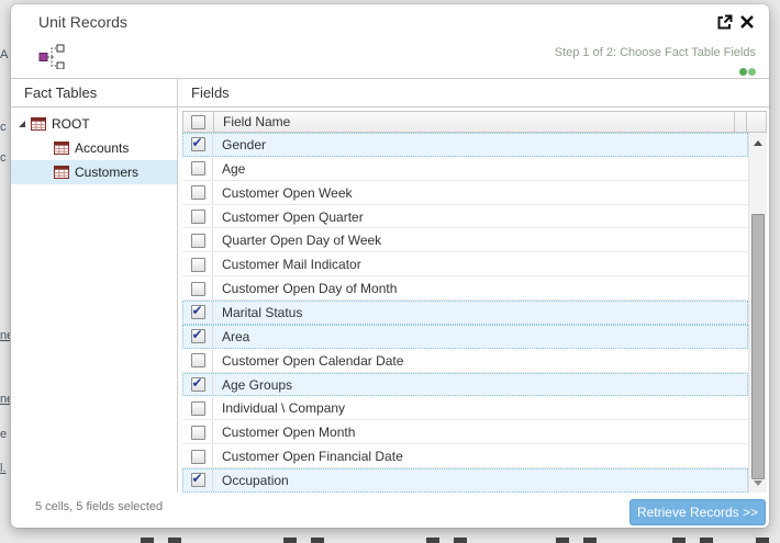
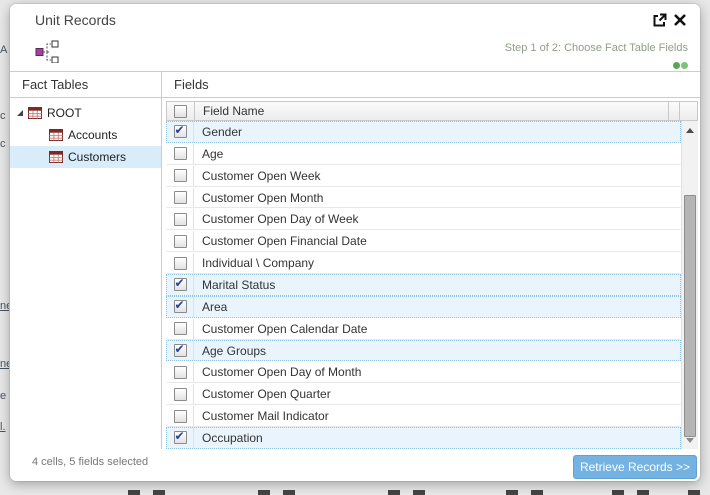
  A
  c
  c
  e
  l.
  Unit Records
  Step 1 of 2: Choose Fact Table Fields
  Fact Tables
  ROOT
  Accounts
  Customers
  Fields
  Field Name
  Gender
  Age
  Customer Open Week
- Customer Open Quarter
+ Customer Open Month
- Quarter Open Day of Week
+ Customer Open Day of Week
- Customer Mail Indicator
+ Customer Open Financial Date
- Customer Open Day of Month
+ Individual \ Company
  Marital Status
  Area
  Customer Open Calendar Date
  Age Groups
- Individual \ Company
+ Customer Open Day of Month
- Customer Open Month
+ Customer Open Quarter
- Customer Open Financial Date
+ Customer Mail Indicator
  Occupation
- 5 cells, 5 fields selected
+ 4 cells, 5 fields selected
  Retrieve Records >>
